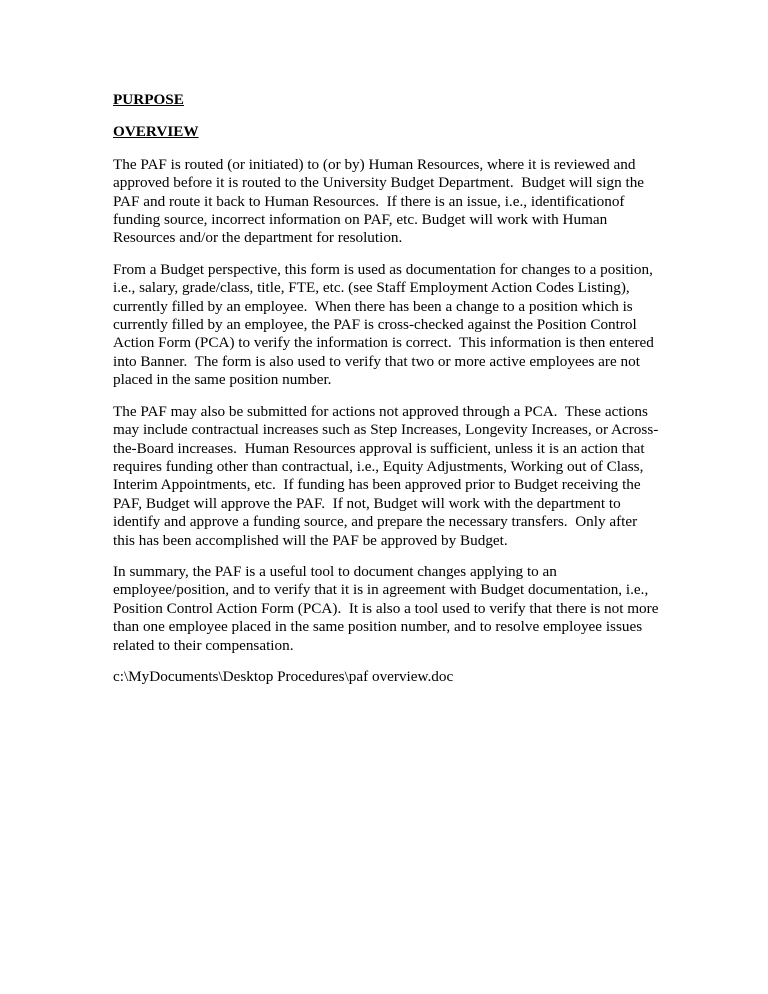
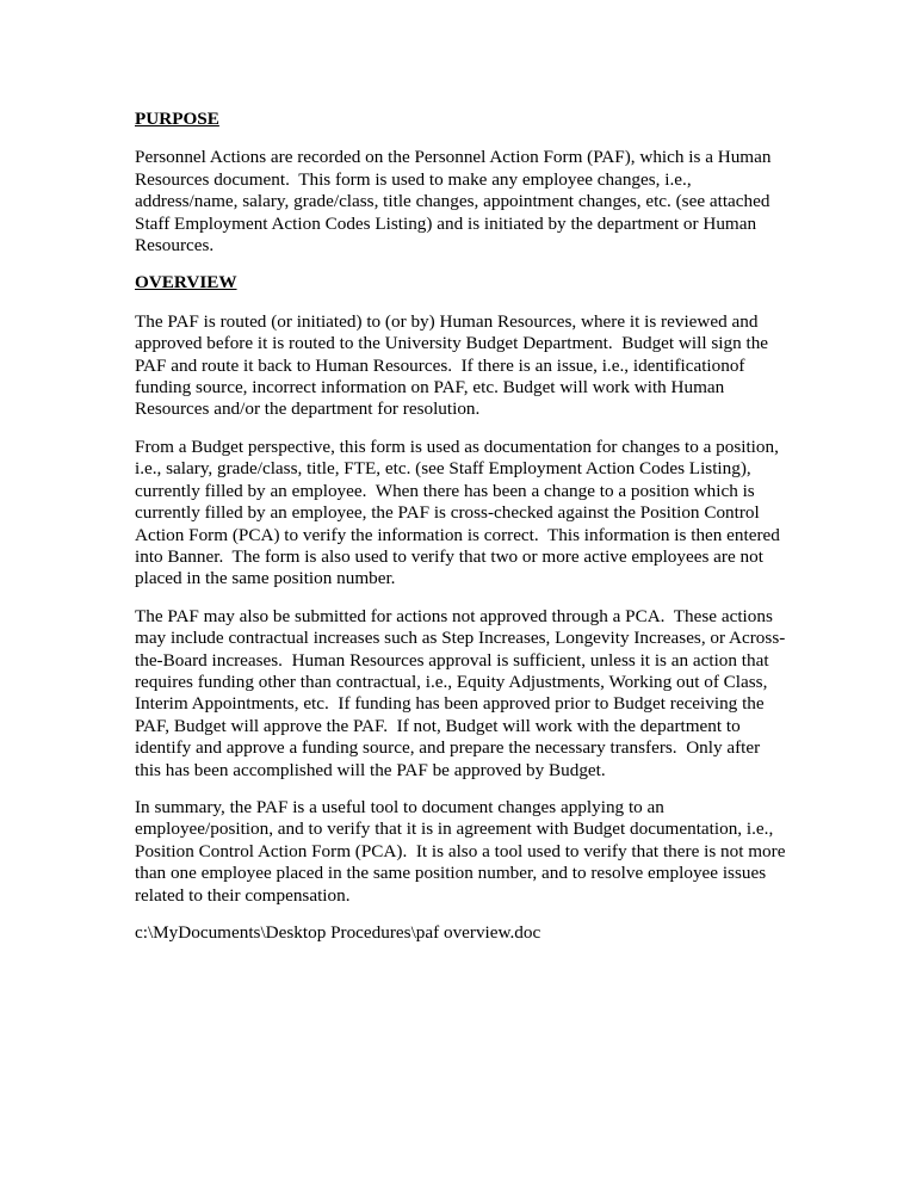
  PURPOSE
+ Personnel Actions are recorded on the Personnel Action Form (PAF), which is a Human
+ Resources document. This form is used to make any employee changes, i.e.,
+ address/name, salary, grade/class, title changes, appointment changes, etc. (see attached
+ Staff Employment Action Codes Listing) and is initiated by the department or Human
+ Resources.
  OVERVIEW
  The PAF is routed (or initiated) to (or by) Human Resources, where it is reviewed and
  approved before it is routed to the University Budget Department. Budget will sign the
  PAF and route it back to Human Resources. If there is an issue, i.e., identificationof
  funding source, incorrect information on PAF, etc. Budget will work with Human
  Resources and/or the department for resolution.
  From a Budget perspective, this form is used as documentation for changes to a position,
  i.e., salary, grade/class, title, FTE, etc. (see Staff Employment Action Codes Listing),
  currently filled by an employee. When there has been a change to a position which is
  currently filled by an employee, the PAF is cross-checked against the Position Control
  Action Form (PCA) to verify the information is correct. This information is then entered
  into Banner. The form is also used to verify that two or more active employees are not
  placed in the same position number.
  The PAF may also be submitted for actions not approved through a PCA. These actions
  may include contractual increases such as Step Increases, Longevity Increases, or Across-
  the-Board increases. Human Resources approval is sufficient, unless it is an action that
  requires funding other than contractual, i.e., Equity Adjustments, Working out of Class,
  Interim Appointments, etc. If funding has been approved prior to Budget receiving the
  PAF, Budget will approve the PAF. If not, Budget will work with the department to
  identify and approve a funding source, and prepare the necessary transfers. Only after
  this has been accomplished will the PAF be approved by Budget.
  In summary, the PAF is a useful tool to document changes applying to an
  employee/position, and to verify that it is in agreement with Budget documentation, i.e.,
  Position Control Action Form (PCA). It is also a tool used to verify that there is not more
  than one employee placed in the same position number, and to resolve employee issues
  related to their compensation.
  c:\MyDocuments\Desktop Procedures\paf overview.doc
